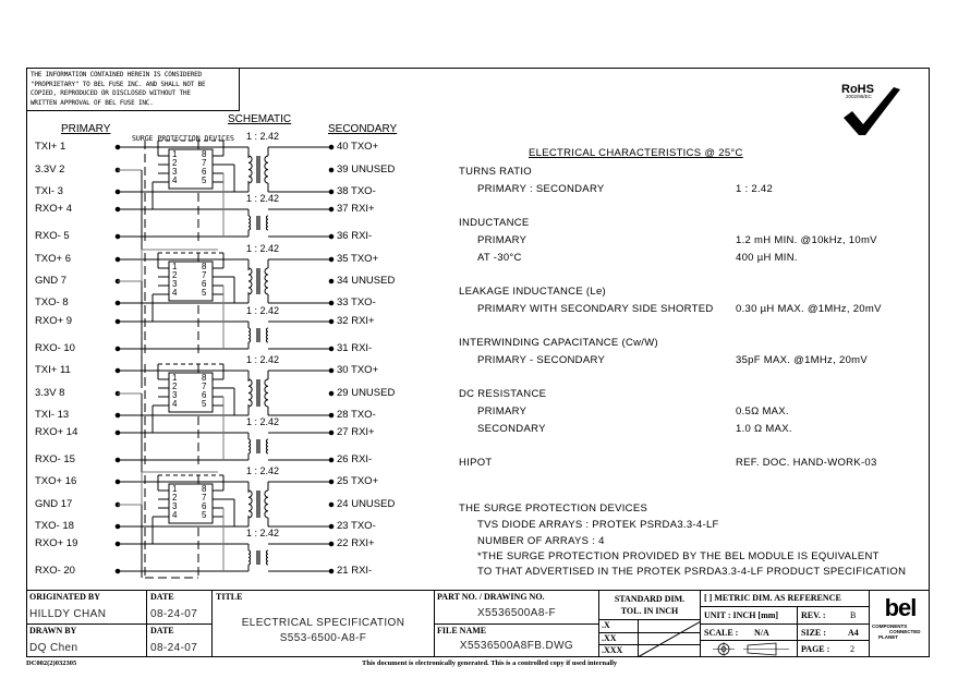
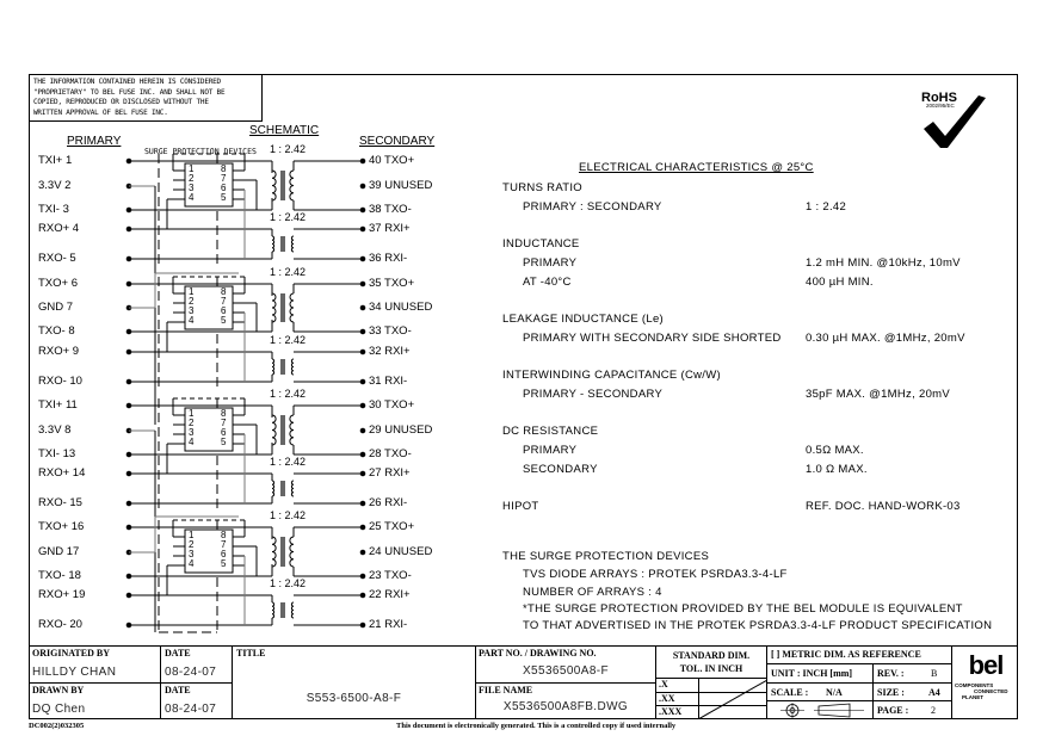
  SCHEMATIC
  PRIMARY
  SECONDARY
  TXI+ 1
  3.3V 2
  TXI- 3
  RXO+ 4
  RXO- 5
  TXO+ 6
  GND 7
  TXO- 8
  RXO+ 9
  RXO- 10
  TXI+ 11
  3.3V 8
  TXI- 13
  RXO+ 14
  RXO- 15
  TXO+ 16
  GND 17
  TXO- 18
  RXO+ 19
  RXO- 20
  40 TXO+
  39 UNUSED
  38 TXO-
  37 RXI+
  36 RXI-
  35 TXO+
  34 UNUSED
  33 TXO-
  32 RXI+
  31 RXI-
  30 TXO+
  29 UNUSED
  28 TXO-
  27 RXI+
  26 RXI-
  25 TXO+
  24 UNUSED
  23 TXO-
  22 RXI+
  21 RXI-
  1 : 2.42
  1 : 2.42
  1
  8
  2
  7
  3
  6
  4
  5
  1 : 2.42
  1 : 2.42
  1
  8
  2
  7
  3
  6
  4
  5
  1 : 2.42
  1 : 2.42
  1
  8
  2
  7
  3
  6
  4
  5
  1 : 2.42
  1 : 2.42
  1
  8
  2
  7
  3
  6
  4
  5
  SURGE PROTECTION DEVICES
  RoHS
  ELECTRICAL CHARACTERISTICS @ 25°C
  TURNS RATIO
  PRIMARY : SECONDARY
  1 : 2.42
  INDUCTANCE
  PRIMARY
  1.2 mH MIN. @10kHz, 10mV
- AT -30°C
+ AT -40°C
  400 µH MIN.
  LEAKAGE INDUCTANCE (Le)
  PRIMARY WITH SECONDARY SIDE SHORTED
  0.30 µH MAX. @1MHz, 20mV
  INTERWINDING CAPACITANCE (Cw/W)
  PRIMARY - SECONDARY
  35pF MAX. @1MHz, 20mV
  DC RESISTANCE
  PRIMARY
  0.5Ω MAX.
  SECONDARY
  1.0 Ω MAX.
  HIPOT
  REF. DOC. HAND-WORK-03
  THE SURGE PROTECTION DEVICES
  TVS DIODE ARRAYS : PROTEK PSRDA3.3-4-LF
  NUMBER OF ARRAYS : 4
  *THE SURGE PROTECTION PROVIDED BY THE BEL MODULE IS EQUIVALENT
  TO THAT ADVERTISED IN THE PROTEK PSRDA3.3-4-LF PRODUCT SPECIFICATION
  ORIGINATED BY
  DATE
  HILLDY CHAN
  08-24-07
  DRAWN BY
  DATE
  DQ Chen
  08-24-07
  TITLE
- ELECTRICAL SPECIFICATION
  S553-6500-A8-F
  PART NO. / DRAWING NO.
  X5536500A8-F
  FILE NAME
  X5536500A8FB.DWG
  STANDARD DIM.
  TOL. IN INCH
  .X
  .XX
  .XXX
  [ ] METRIC DIM. AS REFERENCE
  UNIT : INCH [mm]
  REV. :
  B
  SCALE :
  N/A
  SIZE :
  A4
  PAGE :
  2
  bel
